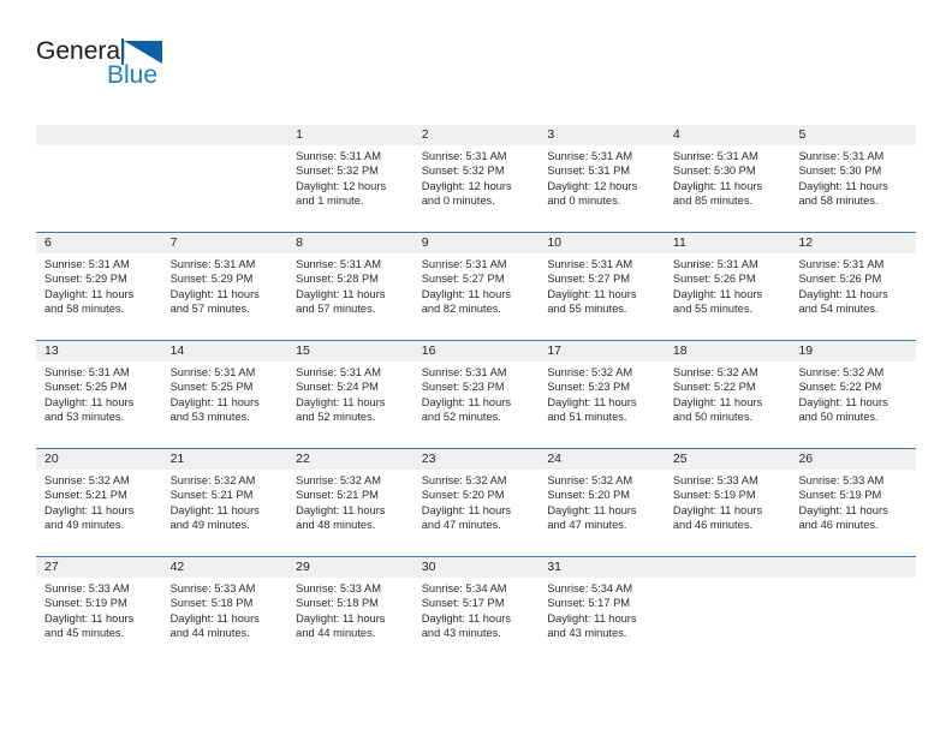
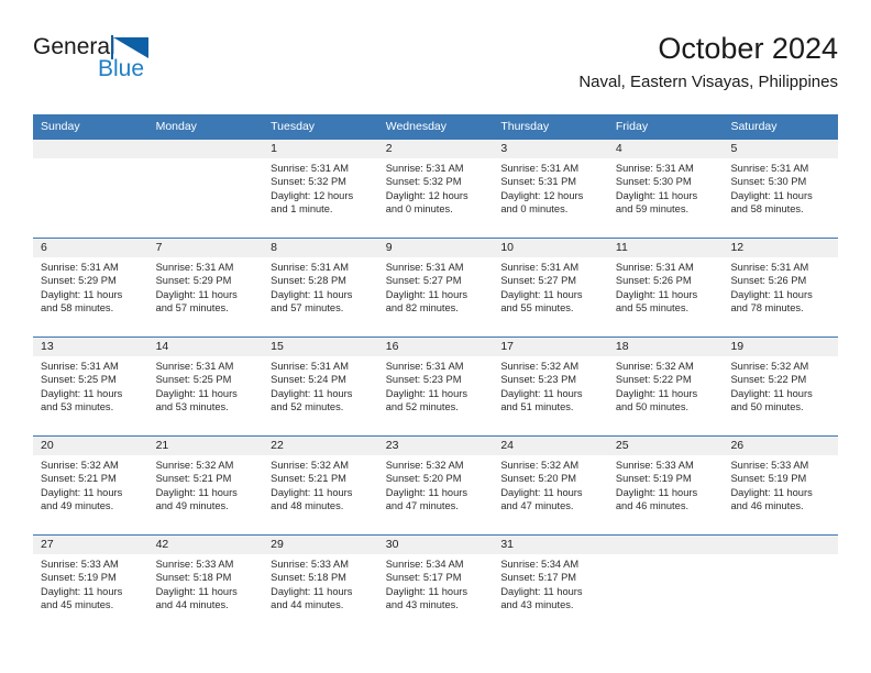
  Genera
  Blue
+ October 2024
+ Naval, Eastern Visayas, Philippines
+ Sunday
+ Monday
+ Tuesday
+ Wednesday
+ Thursday
+ Friday
+ Saturday
  1
  Sunrise: 5:31 AM
  Sunset: 5:32 PM
  Daylight: 12 hours
  and 1 minute.
  2
  Sunrise: 5:31 AM
  Sunset: 5:32 PM
  Daylight: 12 hours
  and 0 minutes.
  3
  Sunrise: 5:31 AM
  Sunset: 5:31 PM
  Daylight: 12 hours
  and 0 minutes.
  4
  Sunrise: 5:31 AM
  Sunset: 5:30 PM
  Daylight: 11 hours
- and 85 minutes.
+ and 59 minutes.
  5
  Sunrise: 5:31 AM
  Sunset: 5:30 PM
  Daylight: 11 hours
  and 58 minutes.
  6
  Sunrise: 5:31 AM
  Sunset: 5:29 PM
  Daylight: 11 hours
  and 58 minutes.
  7
  Sunrise: 5:31 AM
  Sunset: 5:29 PM
  Daylight: 11 hours
  and 57 minutes.
  8
  Sunrise: 5:31 AM
  Sunset: 5:28 PM
  Daylight: 11 hours
  and 57 minutes.
  9
  Sunrise: 5:31 AM
  Sunset: 5:27 PM
  Daylight: 11 hours
  and 82 minutes.
  10
  Sunrise: 5:31 AM
  Sunset: 5:27 PM
  Daylight: 11 hours
  and 55 minutes.
  11
  Sunrise: 5:31 AM
  Sunset: 5:26 PM
  Daylight: 11 hours
  and 55 minutes.
  12
  Sunrise: 5:31 AM
  Sunset: 5:26 PM
  Daylight: 11 hours
- and 54 minutes.
+ and 78 minutes.
  13
  Sunrise: 5:31 AM
  Sunset: 5:25 PM
  Daylight: 11 hours
  and 53 minutes.
  14
  Sunrise: 5:31 AM
  Sunset: 5:25 PM
  Daylight: 11 hours
  and 53 minutes.
  15
  Sunrise: 5:31 AM
  Sunset: 5:24 PM
  Daylight: 11 hours
  and 52 minutes.
  16
  Sunrise: 5:31 AM
  Sunset: 5:23 PM
  Daylight: 11 hours
  and 52 minutes.
  17
  Sunrise: 5:32 AM
  Sunset: 5:23 PM
  Daylight: 11 hours
  and 51 minutes.
  18
  Sunrise: 5:32 AM
  Sunset: 5:22 PM
  Daylight: 11 hours
  and 50 minutes.
  19
  Sunrise: 5:32 AM
  Sunset: 5:22 PM
  Daylight: 11 hours
  and 50 minutes.
  20
  Sunrise: 5:32 AM
  Sunset: 5:21 PM
  Daylight: 11 hours
  and 49 minutes.
  21
  Sunrise: 5:32 AM
  Sunset: 5:21 PM
  Daylight: 11 hours
  and 49 minutes.
  22
  Sunrise: 5:32 AM
  Sunset: 5:21 PM
  Daylight: 11 hours
  and 48 minutes.
  23
  Sunrise: 5:32 AM
  Sunset: 5:20 PM
  Daylight: 11 hours
  and 47 minutes.
  24
  Sunrise: 5:32 AM
  Sunset: 5:20 PM
  Daylight: 11 hours
  and 47 minutes.
  25
  Sunrise: 5:33 AM
  Sunset: 5:19 PM
  Daylight: 11 hours
  and 46 minutes.
  26
  Sunrise: 5:33 AM
  Sunset: 5:19 PM
  Daylight: 11 hours
  and 46 minutes.
  27
  Sunrise: 5:33 AM
  Sunset: 5:19 PM
  Daylight: 11 hours
  and 45 minutes.
  42
  Sunrise: 5:33 AM
  Sunset: 5:18 PM
  Daylight: 11 hours
  and 44 minutes.
  29
  Sunrise: 5:33 AM
  Sunset: 5:18 PM
  Daylight: 11 hours
  and 44 minutes.
  30
  Sunrise: 5:34 AM
  Sunset: 5:17 PM
  Daylight: 11 hours
  and 43 minutes.
  31
  Sunrise: 5:34 AM
  Sunset: 5:17 PM
  Daylight: 11 hours
  and 43 minutes.
